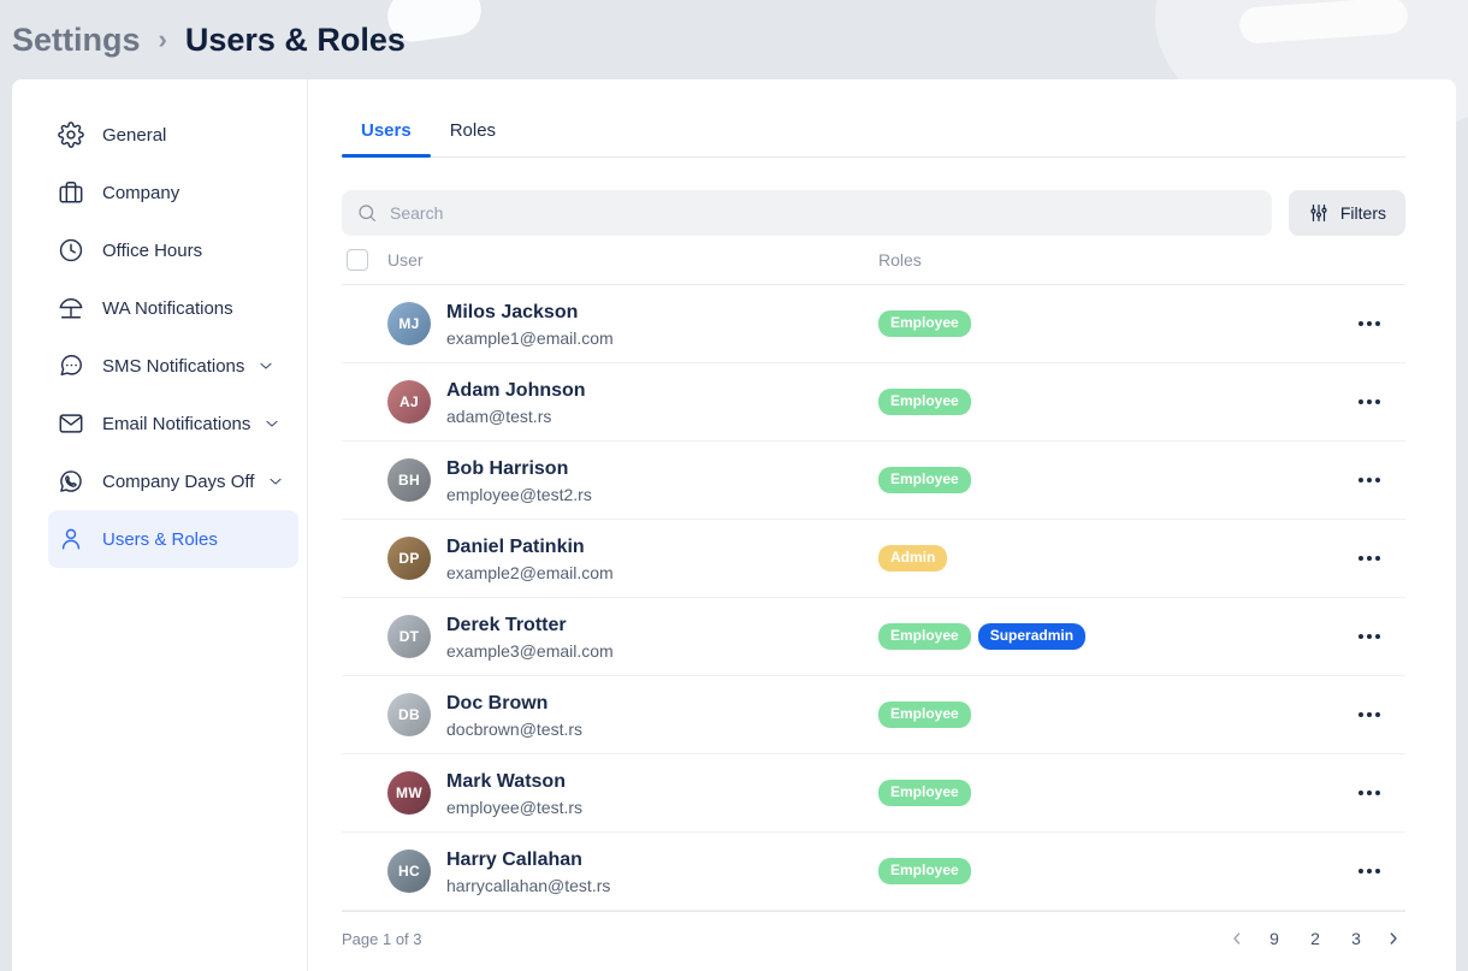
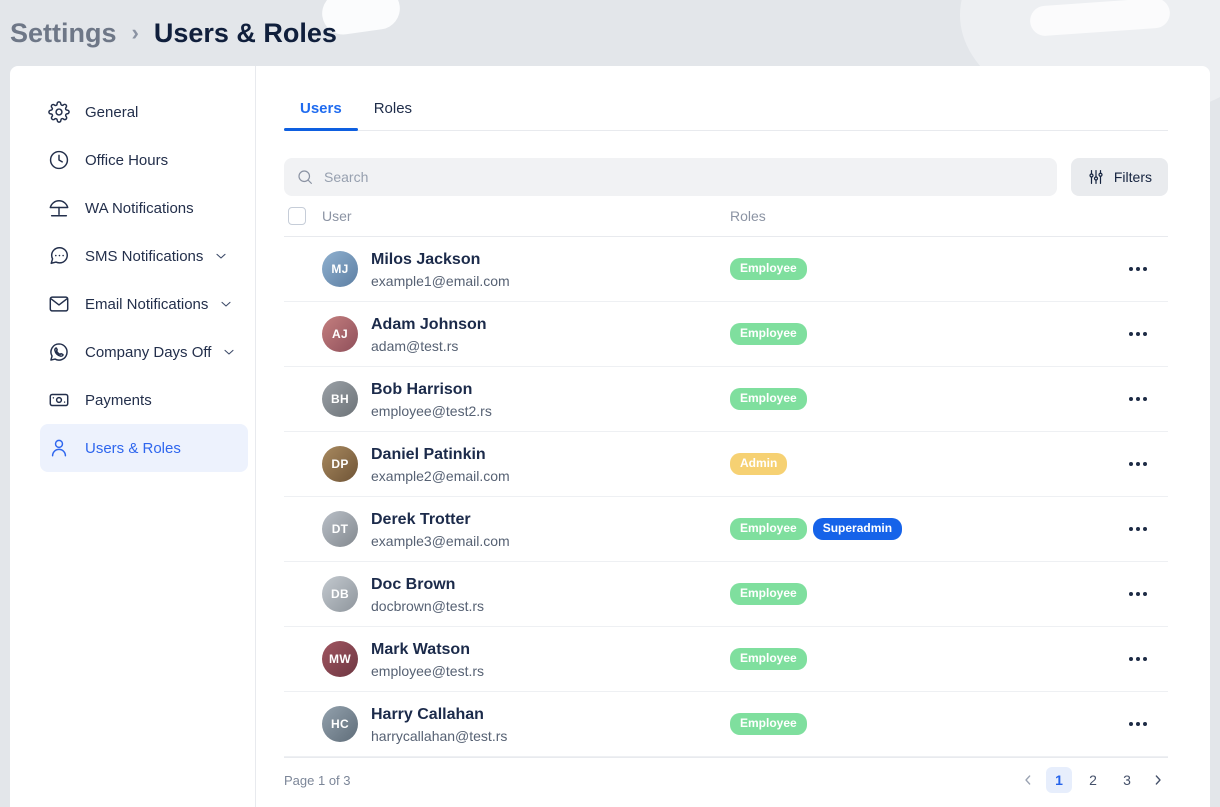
  Settings
  ›
  Users & Roles
  General
- Company
  Office Hours
  WA Notifications
  SMS Notifications
  Email Notifications
  Company Days Off
+ Payments
  Users & Roles
  Users
  Roles
  Search
  Filters
  User
  Roles
  MJ
  Milos Jackson
  example1@email.com
  Employee
  AJ
  Adam Johnson
  adam@test.rs
  Employee
  BH
  Bob Harrison
  employee@test2.rs
  Employee
  DP
  Daniel Patinkin
  example2@email.com
  Admin
  DT
  Derek Trotter
  example3@email.com
  Employee
  Superadmin
  DB
  Doc Brown
  docbrown@test.rs
  Employee
  MW
  Mark Watson
  employee@test.rs
  Employee
  HC
  Harry Callahan
  harrycallahan@test.rs
  Employee
  Page 1 of 3
- 9
+ 1
  2
  3
